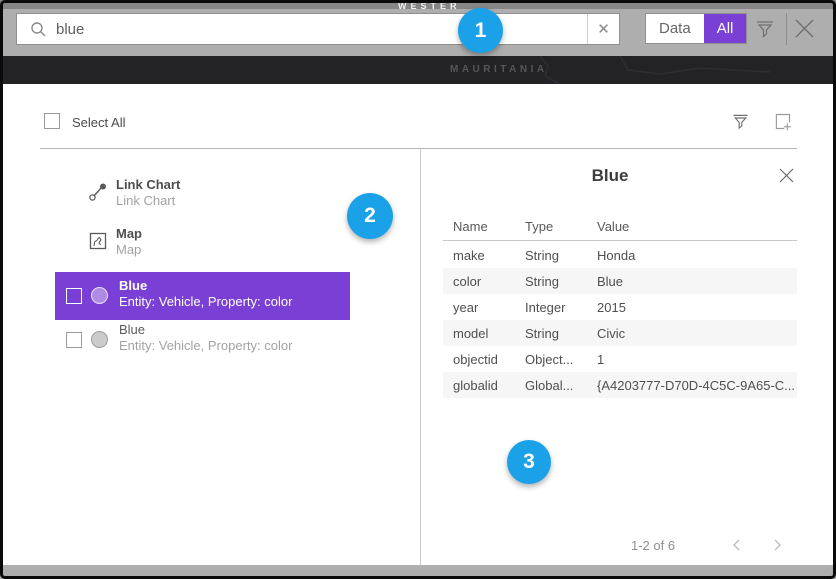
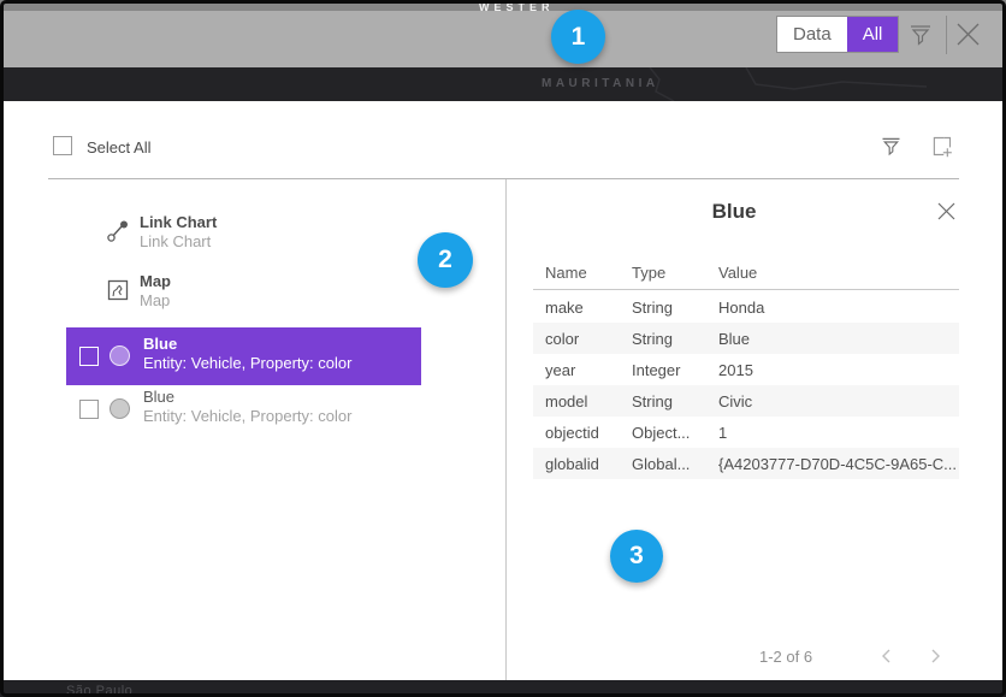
  WESTER
- blue
- ✕
  Data
  All
  MAURITANIA
  Select All
  Link Chart
  Link Chart
  Map
  Map
  Blue
  Entity: Vehicle, Property: color
  Blue
  Entity: Vehicle, Property: color
  Blue
  Name
  Type
  Value
  make
  String
  Honda
  color
  String
  Blue
  year
  Integer
  2015
  model
  String
  Civic
  objectid
  Object...
  1
  globalid
  Global...
  {A4203777-D70D-4C5C-9A65-C...
  1-2 of 6
+ São Paulo
  1
  2
  3
